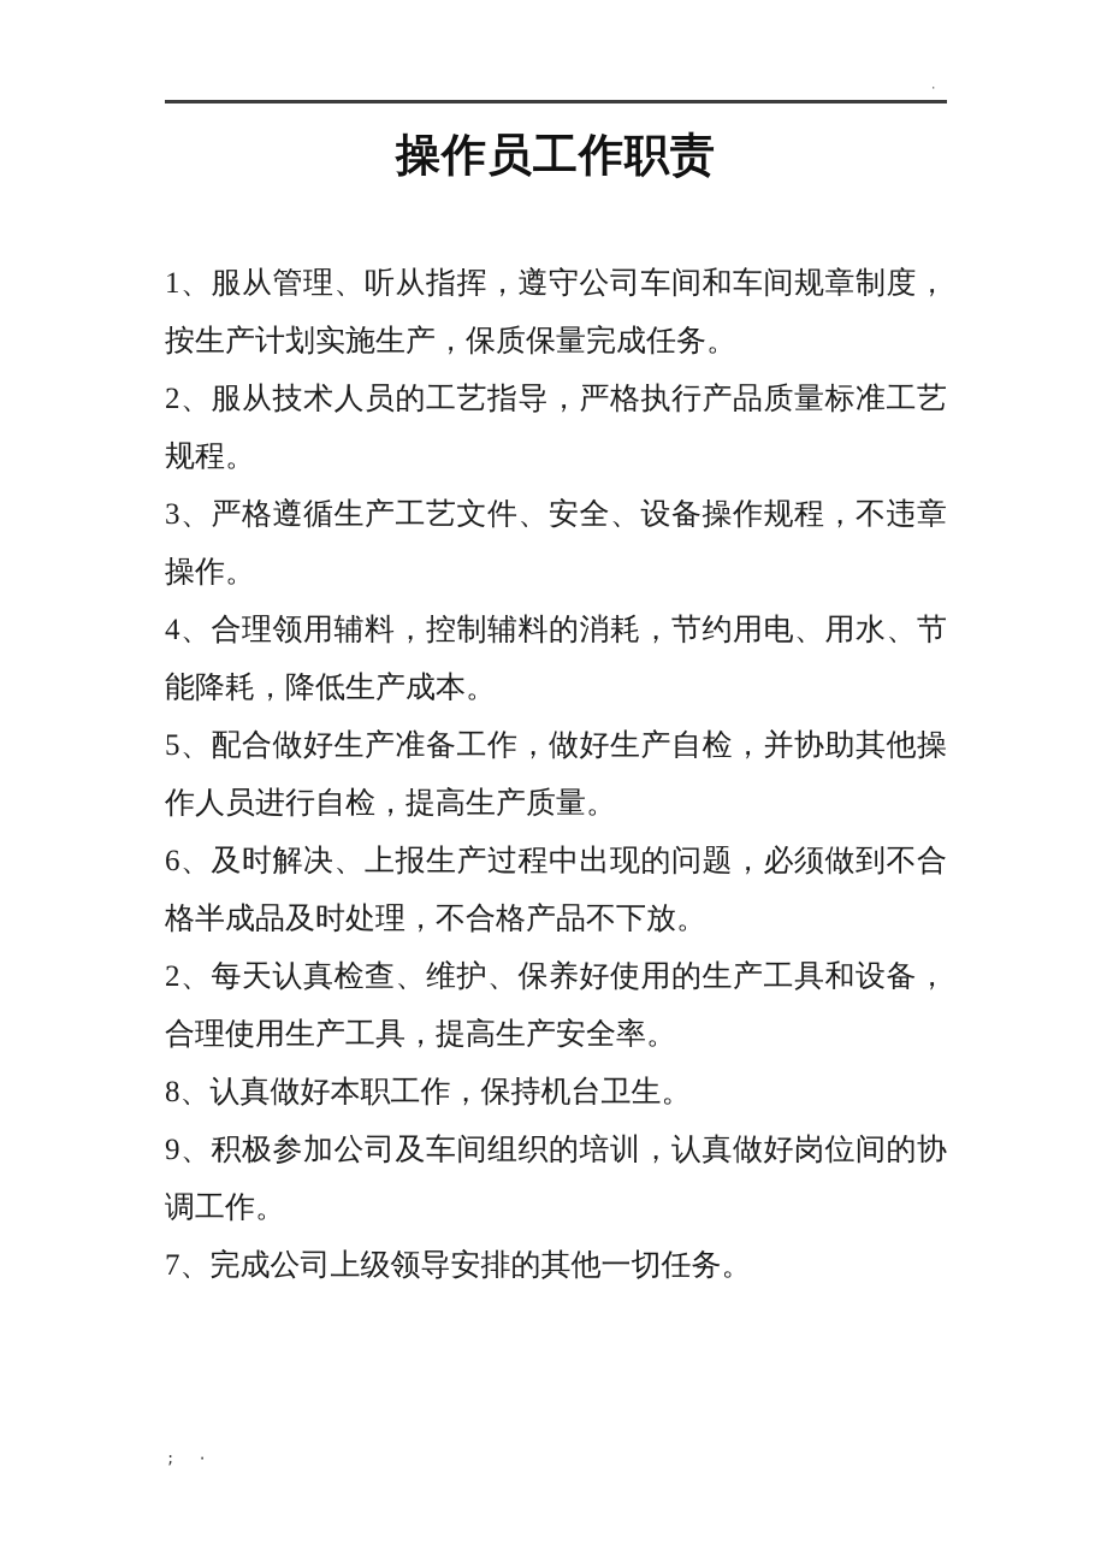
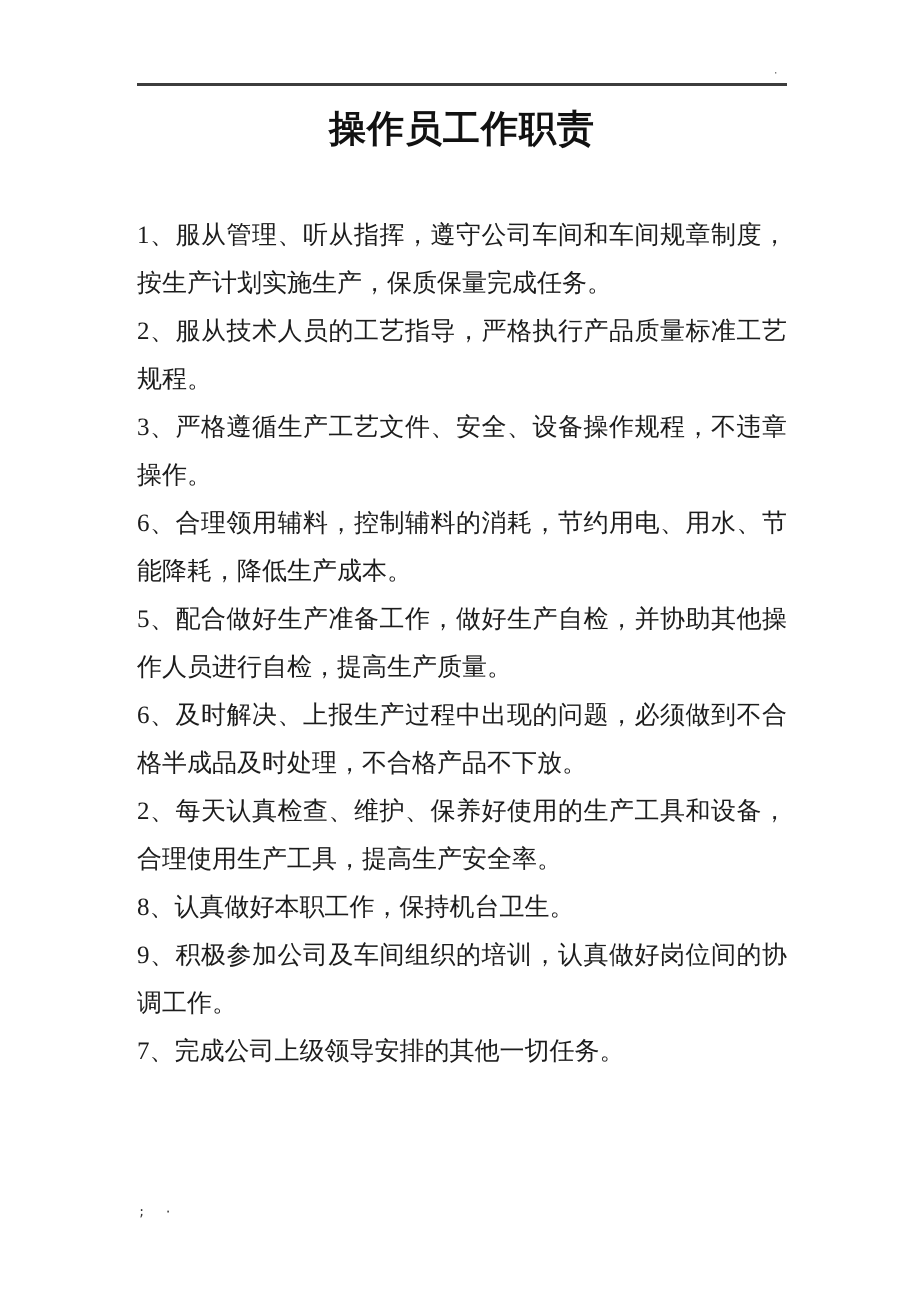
  ·
  操作员工作职责
  1、服从管理、听从指挥，遵守公司车间和车间规章制度，按生产计划实施生产，保质保量完成任务。
  2、服从技术人员的工艺指导，严格执行产品质量标准工艺规程。
  3、严格遵循生产工艺文件、安全、设备操作规程，不违章操作。
- 4、合理领用辅料，控制辅料的消耗，节约用电、用水、节能降耗，降低生产成本。
+ 6、合理领用辅料，控制辅料的消耗，节约用电、用水、节能降耗，降低生产成本。
  5、配合做好生产准备工作，做好生产自检，并协助其他操作人员进行自检，提高生产质量。
  6、及时解决、上报生产过程中出现的问题，必须做到不合格半成品及时处理，不合格产品不下放。
  2、每天认真检查、维护、保养好使用的生产工具和设备，合理使用生产工具，提高生产安全率。
  8、认真做好本职工作，保持机台卫生。
  9、积极参加公司及车间组织的培训，认真做好岗位间的协调工作。
  7、完成公司上级领导安排的其他一切任务。
  ; ·
